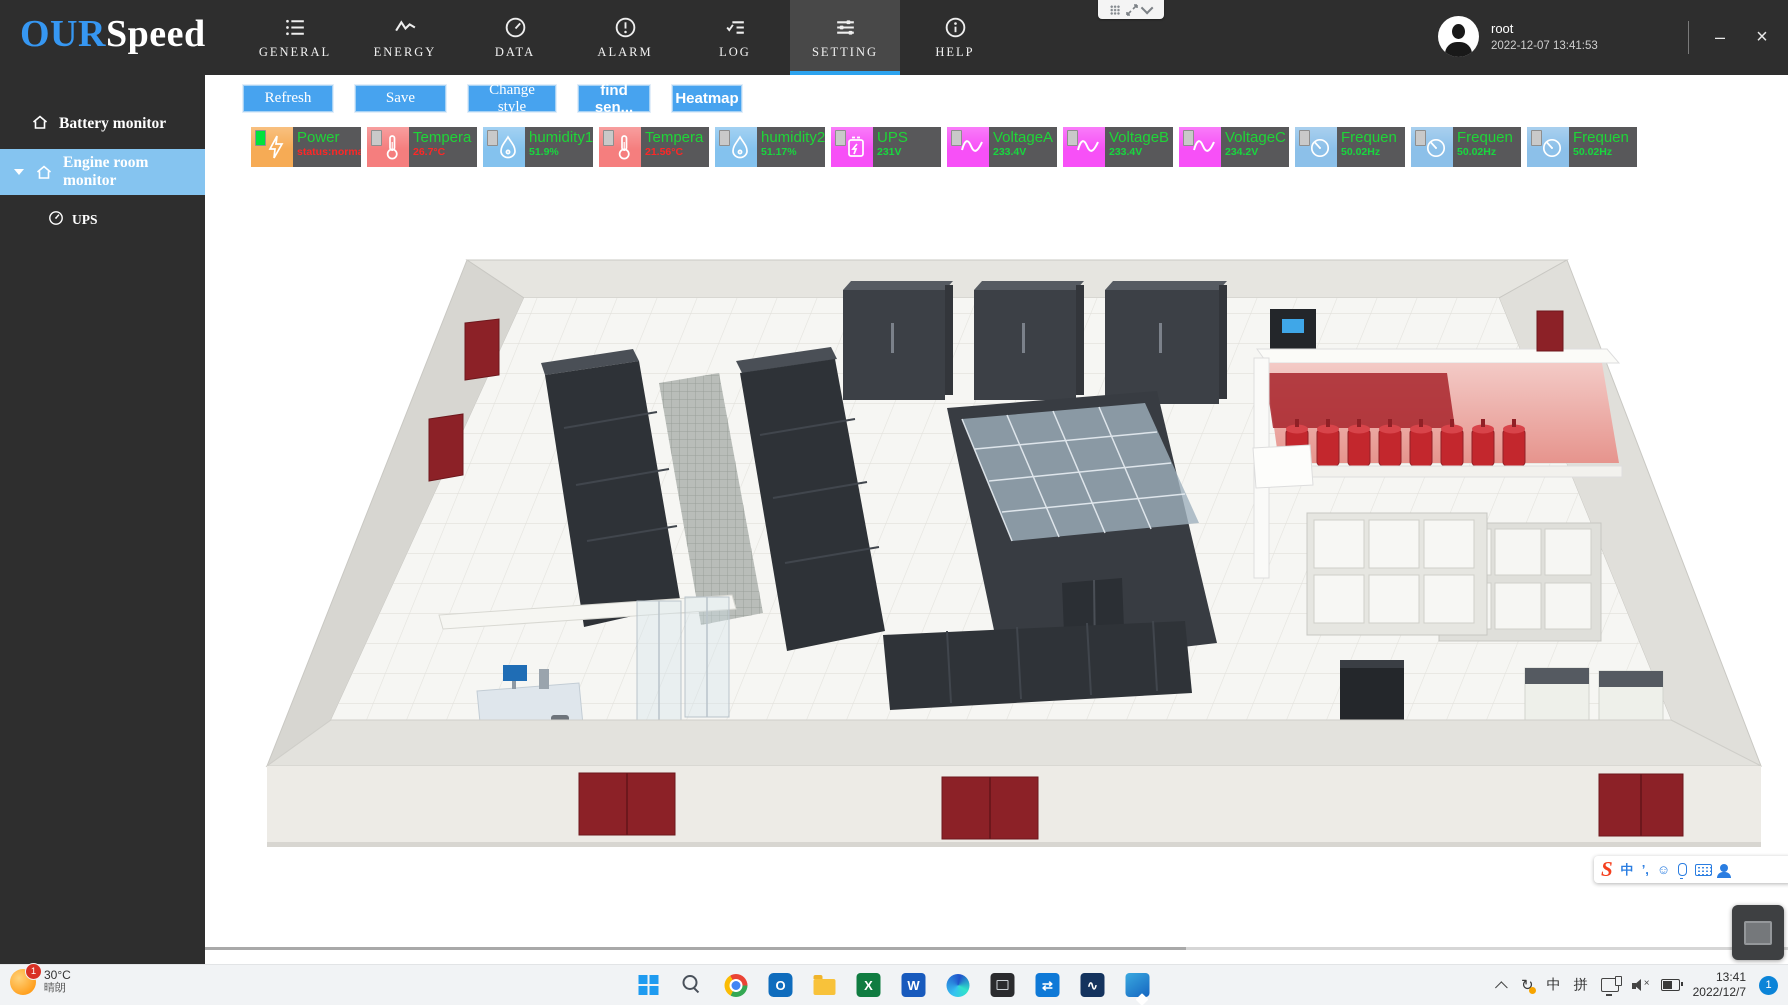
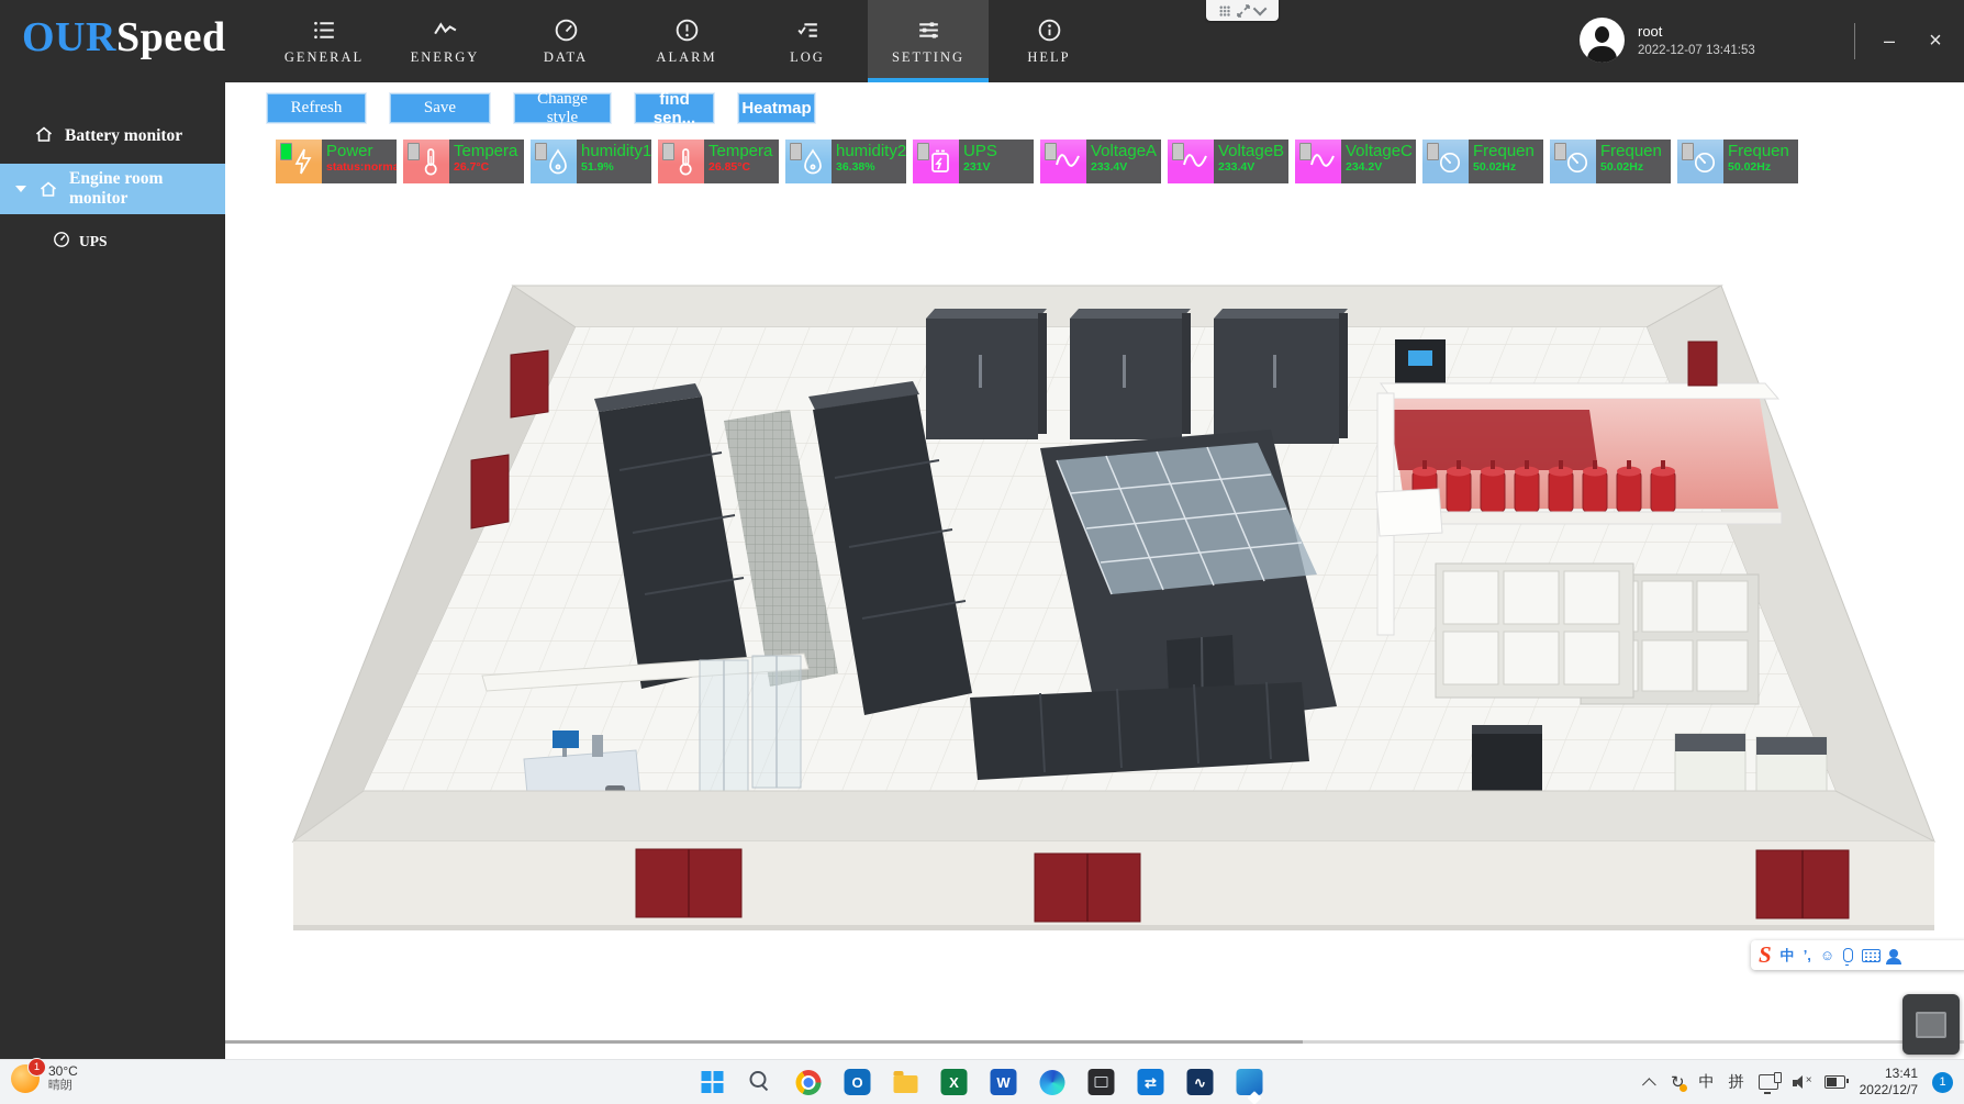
  OURSpeed
  GENERAL
  ENERGY
  DATA
  ALARM
  LOG
  SETTING
  HELP
  root
  2022-12-07 13:41:53
  –
  ×
  Battery monitor
  Engine room monitor
  UPS
  Refresh
  Save
  Change style
  find sen...
  Heatmap
  Power
  status:norma
  Tempera
  26.7°C
  humidity1
  51.9%
  Tempera
- 21.56°C
+ 26.85°C
  humidity2
- 51.17%
+ 36.38%
  UPS
  231V
  VoltageA
  233.4V
  VoltageB
  233.4V
  VoltageC
  234.2V
  Frequen
  50.02Hz
  Frequen
  50.02Hz
  Frequen
  50.02Hz
  S
  中
  ’,
  ☺
  1
  30°C
  晴朗
  O
  X
  W
  ⇄
  ∿
  ↻
  中
  拼
  ×
  13:41
  2022/12/7
  1
